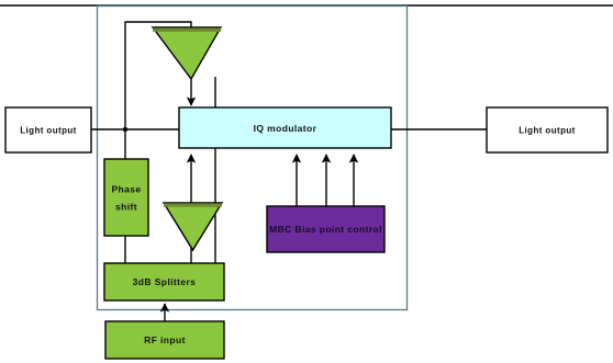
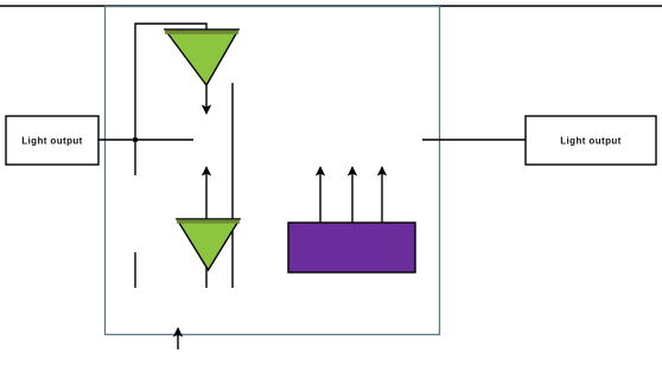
  Light output
  Light output
- IQ modulator
- Phase
- shift
- MBC Bias point control
- 3dB Splitters
- RF input
